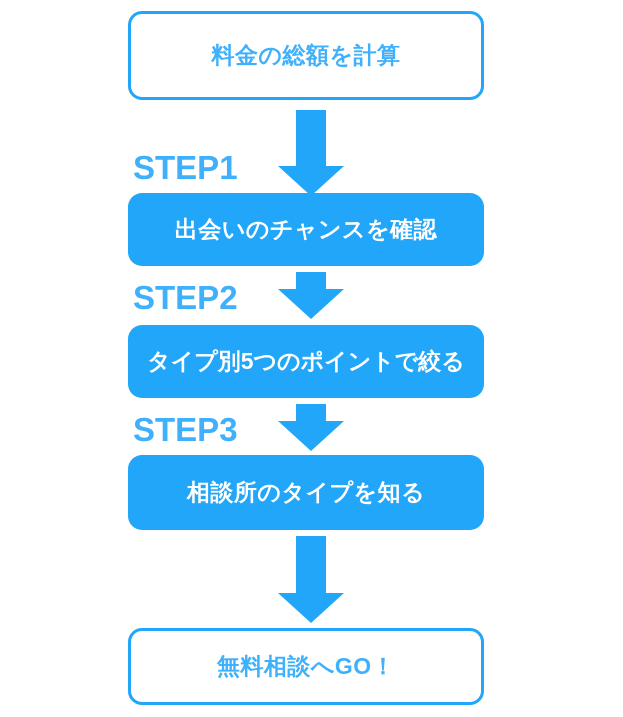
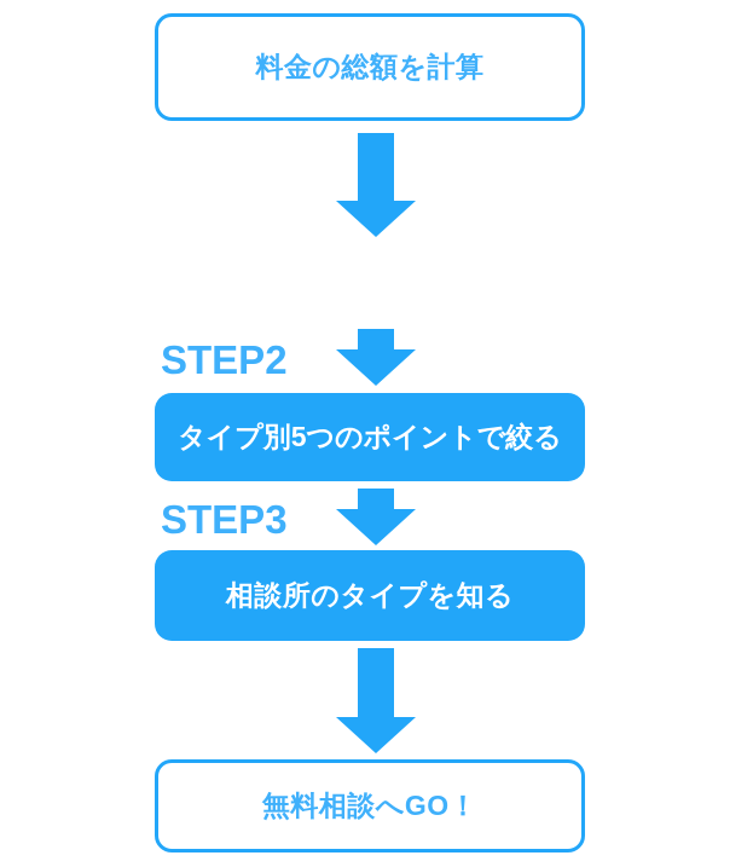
  料金の総額を計算
- STEP1
- 出会いのチャンスを確認
  STEP2
  タイプ別5つのポイントで絞る
  STEP3
  相談所のタイプを知る
  無料相談へGO！
